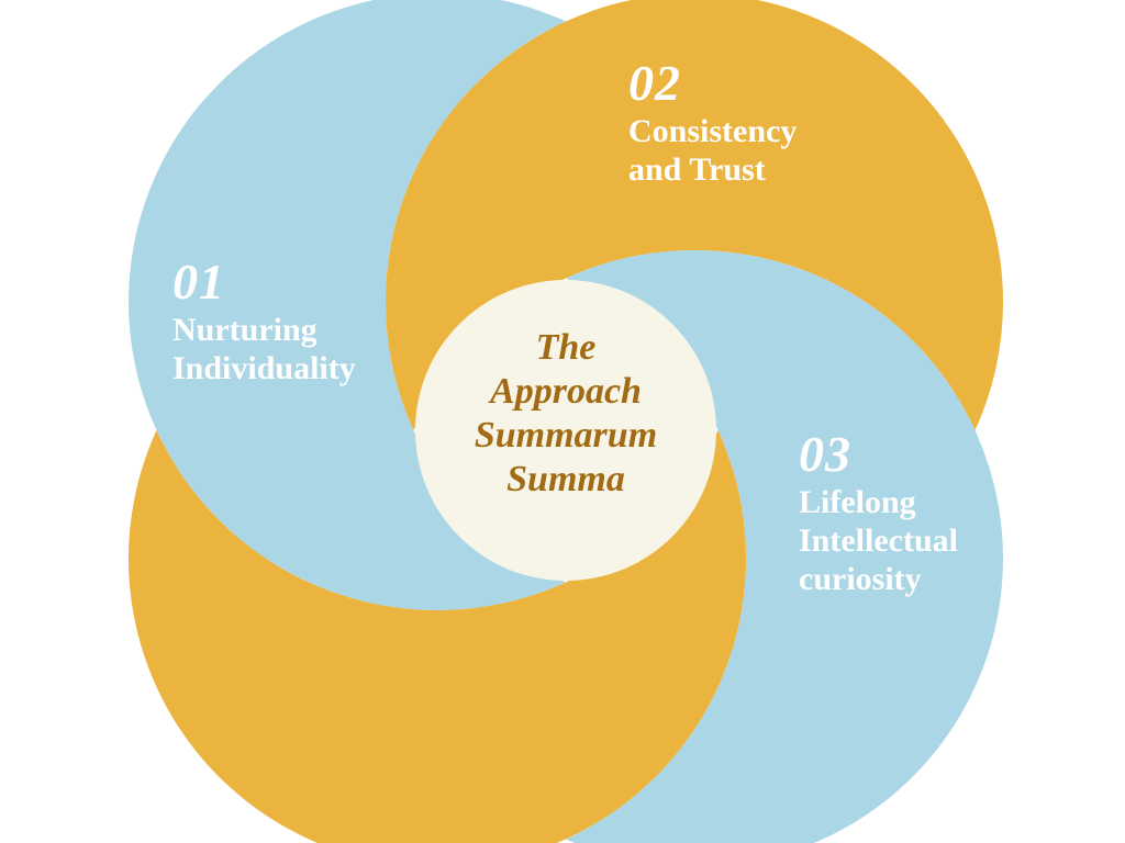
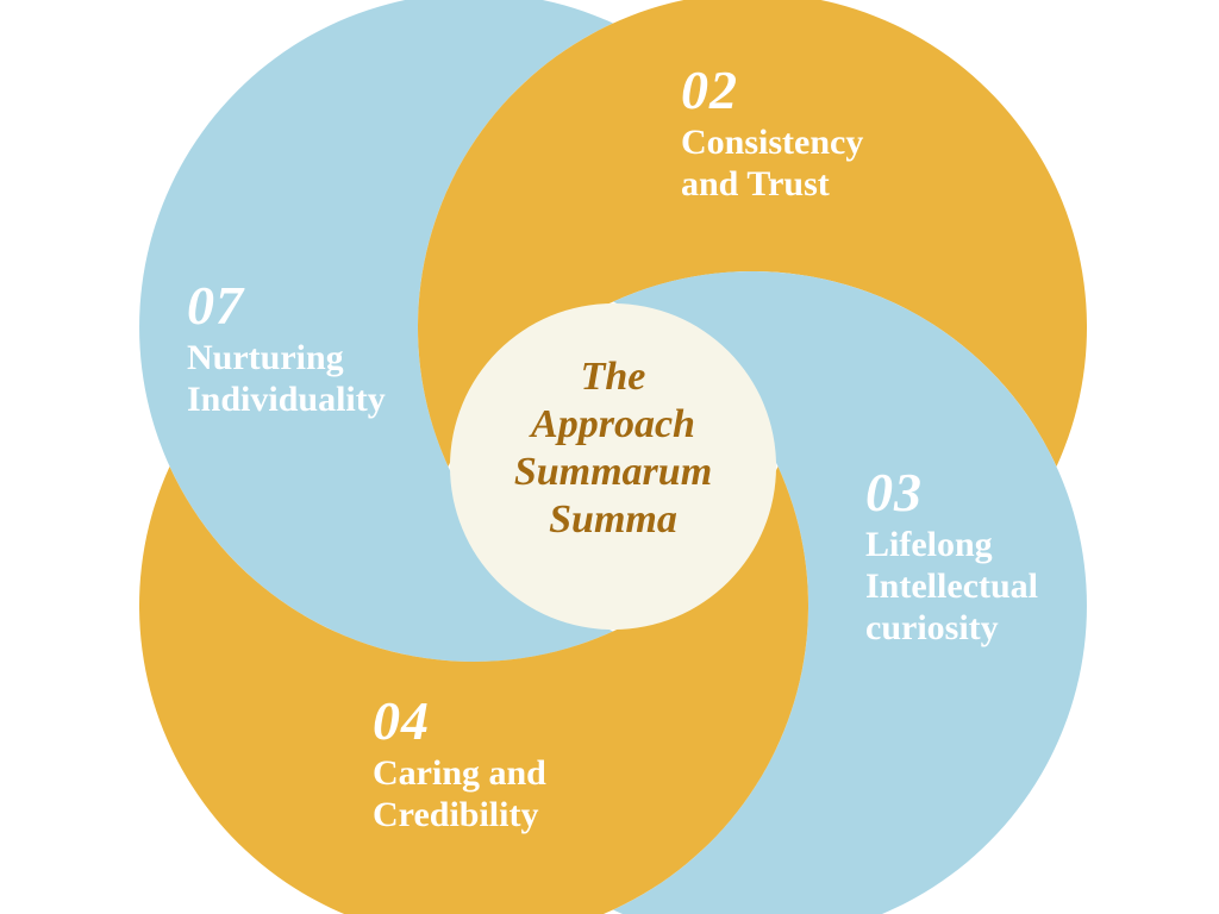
  The
  Approach
  Summarum
  Summa
- 01
+ 07
  Nurturing
  Individuality
  02
  Consistency
  and Trust
  03
  Lifelong
  Intellectual
  curiosity
+ 04
+ Caring and
+ Credibility
